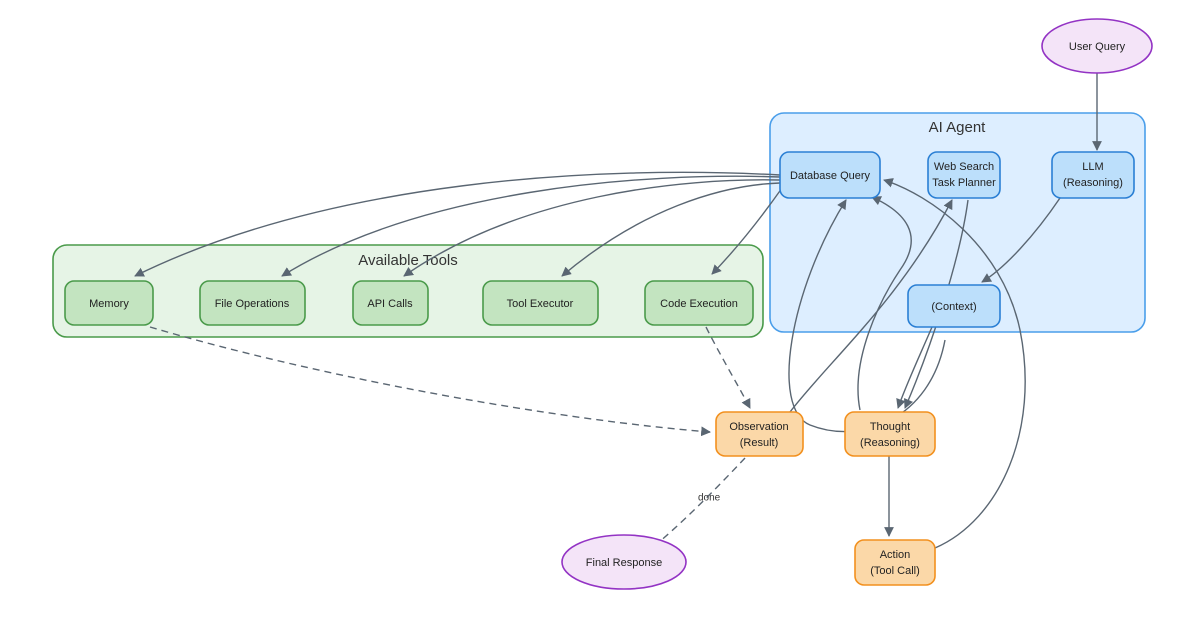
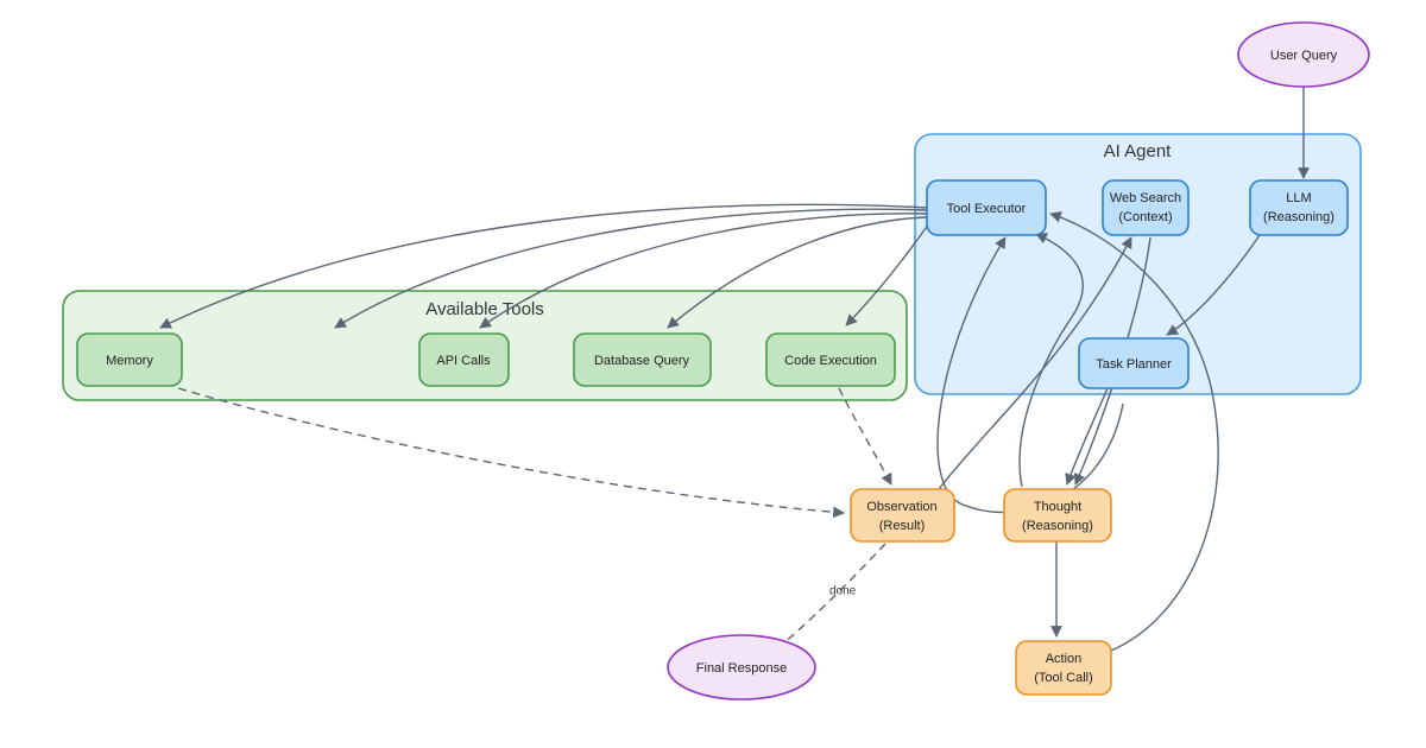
  AI Agent
  Available Tools
  done
  User Query
  Final Response
- Database Query
+ Tool Executor
  Web Search
- Task Planner
+ (Context)
  LLM
  (Reasoning)
- (Context)
+ Task Planner
  Memory
- File Operations
  API Calls
- Tool Executor
+ Database Query
  Code Execution
  Observation
  (Result)
  Thought
  (Reasoning)
  Action
  (Tool Call)
